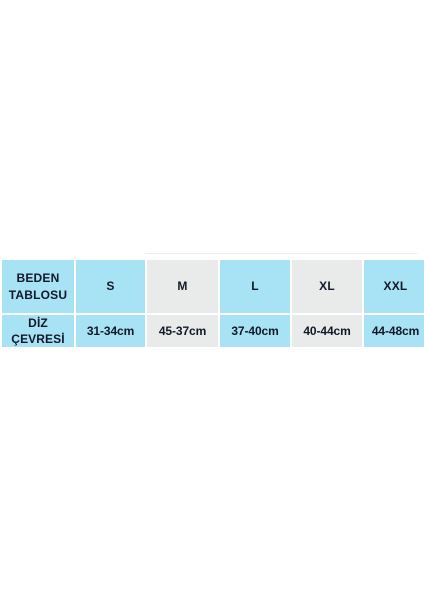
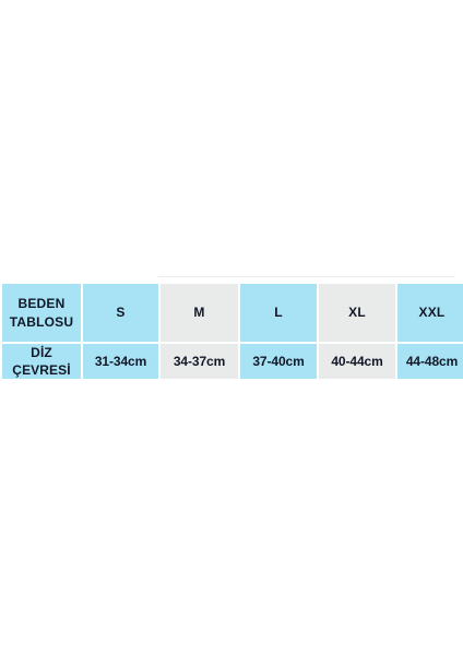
  BEDEN TABLOSU	S	M	L	XL	XXL
- DİZ ÇEVRESİ	31-34cm	45-37cm	37-40cm	40-44cm	44-48cm
+ DİZ ÇEVRESİ	31-34cm	34-37cm	37-40cm	40-44cm	44-48cm
